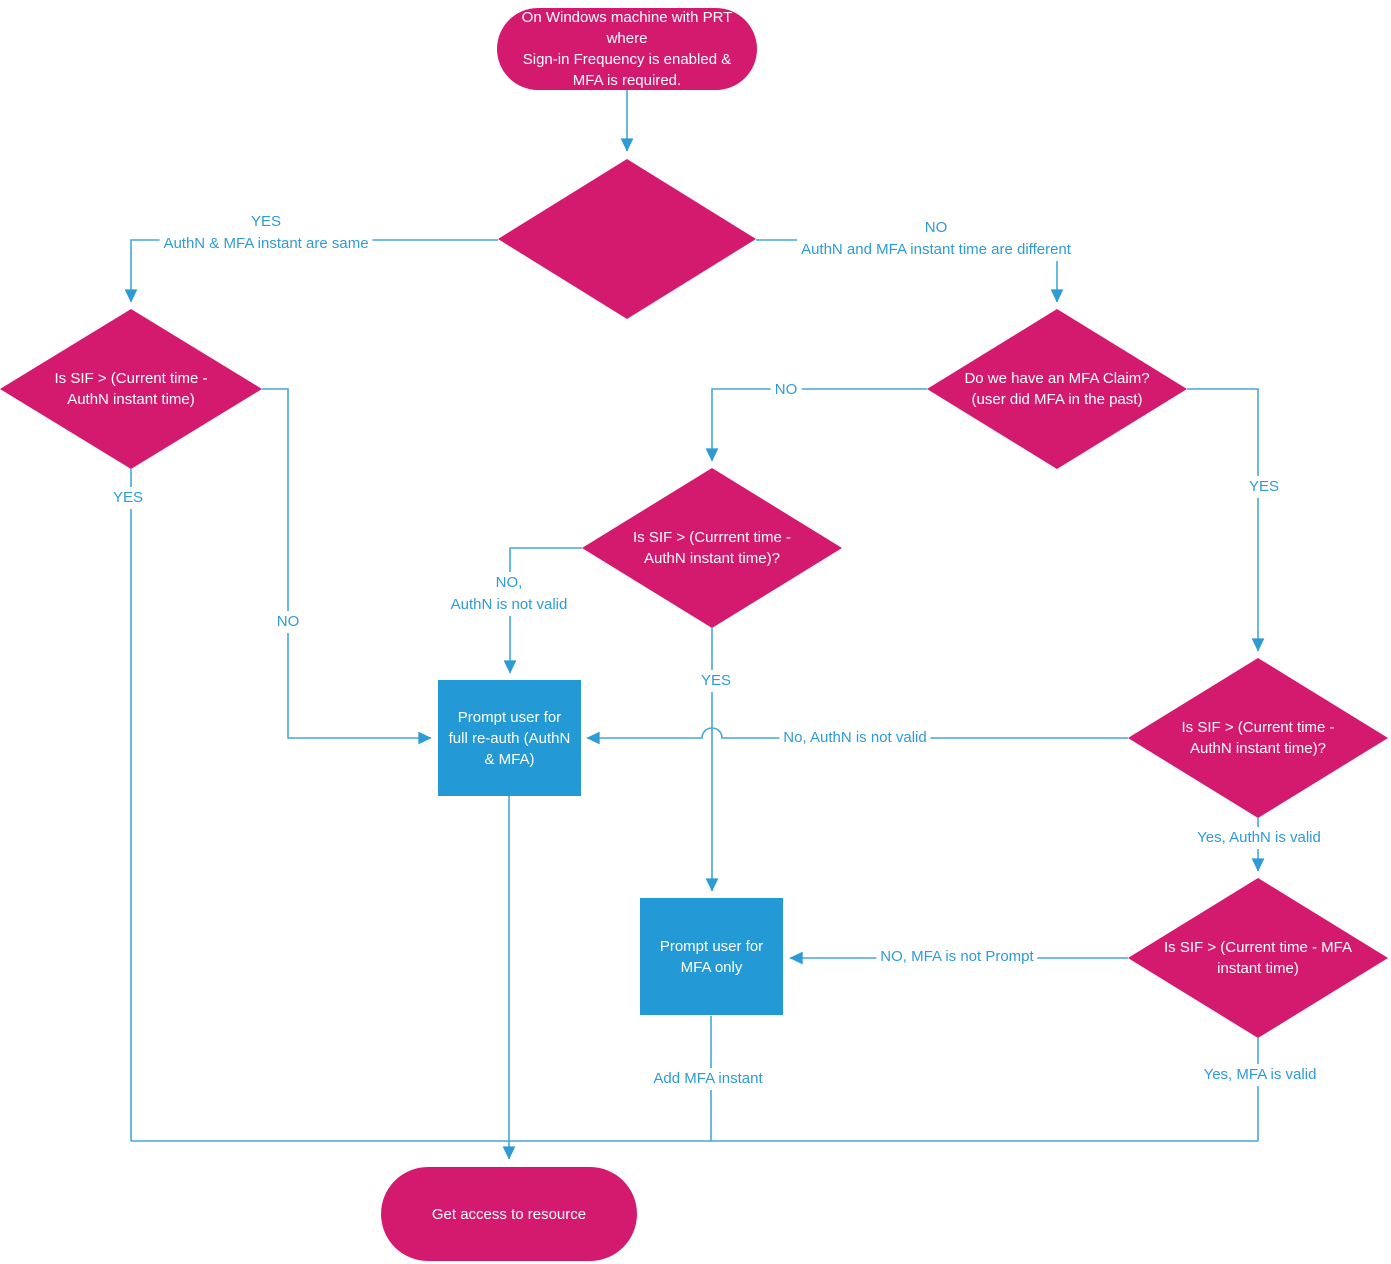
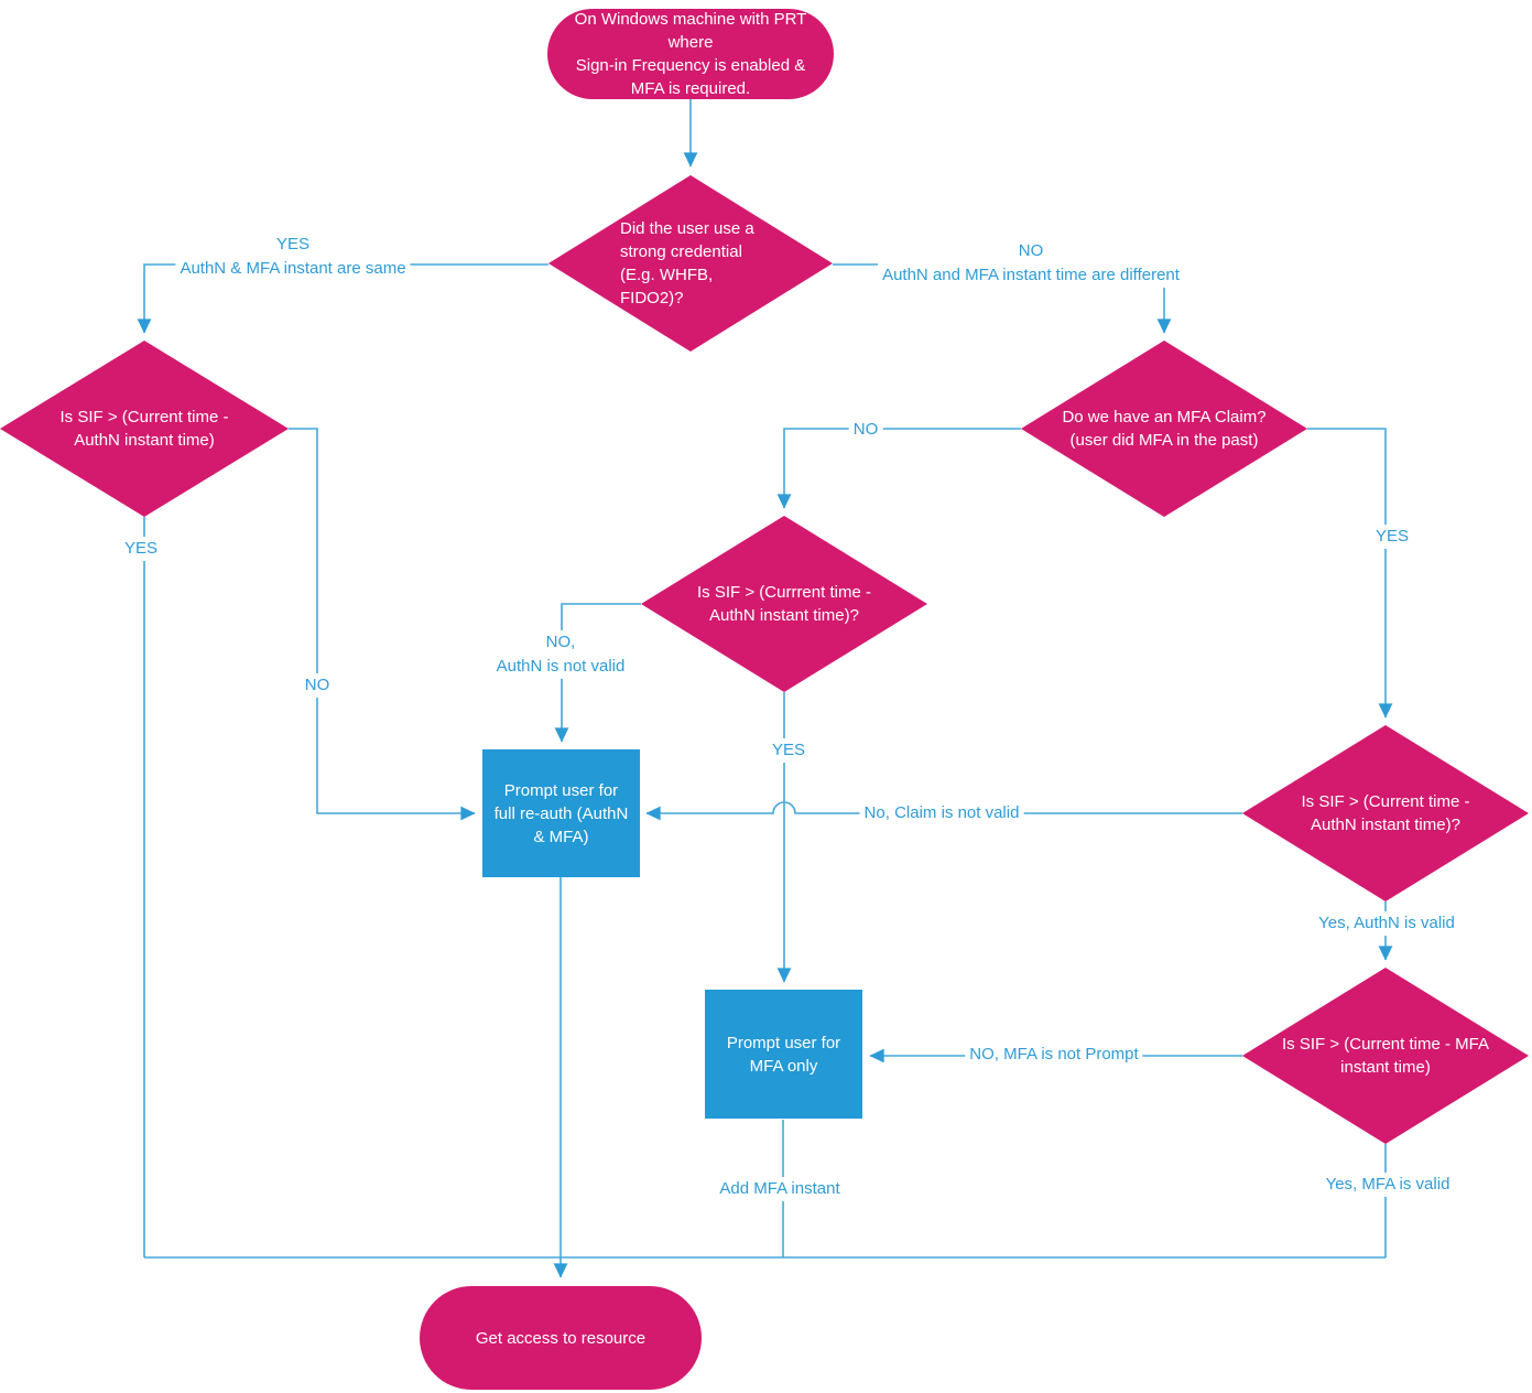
  On Windows machine with PRT
  where
  Sign-in Frequency is enabled &
  MFA is required.
+ Did the user use a
+ strong credential
+ (E.g. WHFB,
+ FIDO2)?
  Is SIF > (Current time -
  AuthN instant time)
  Do we have an MFA Claim?
  (user did MFA in the past)
  Is SIF > (Currrent time -
  AuthN instant time)?
  Prompt user for
  full re-auth (AuthN
  & MFA)
  Is SIF > (Current time -
  AuthN instant time)?
  Is SIF > (Current time - MFA
  instant time)
  Prompt user for
  MFA only
  Get access to resource
  YES
  AuthN & MFA instant are same
  NO
  AuthN and MFA instant time are different
  YES
  NO
  NO
  YES
  NO,
  AuthN is not valid
  YES
- No, AuthN is not valid
+ No, Claim is not valid
  Yes, AuthN is valid
  NO, MFA is not Prompt
  Yes, MFA is valid
  Add MFA instant
